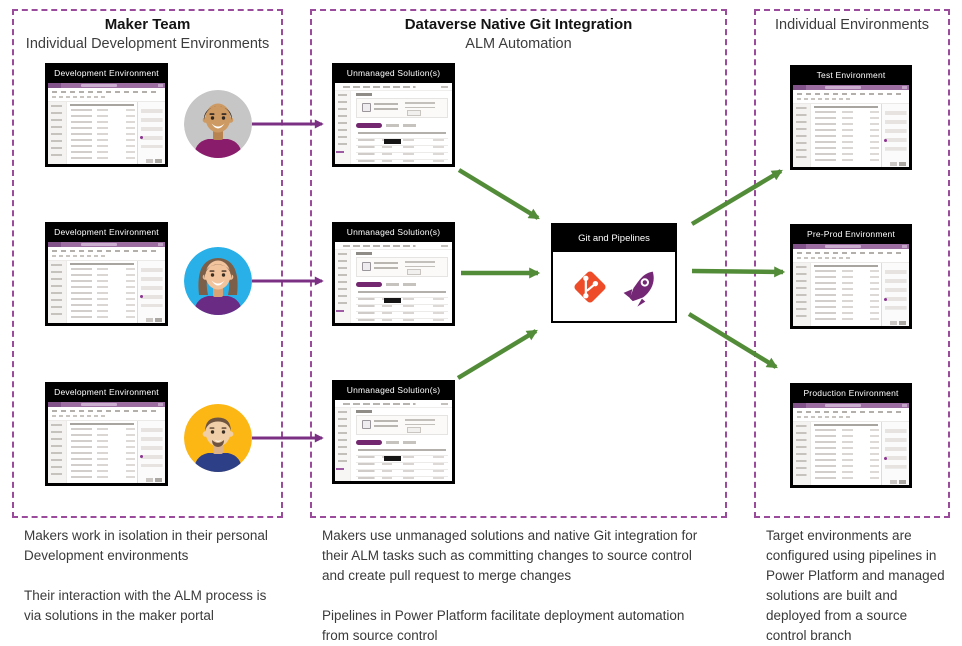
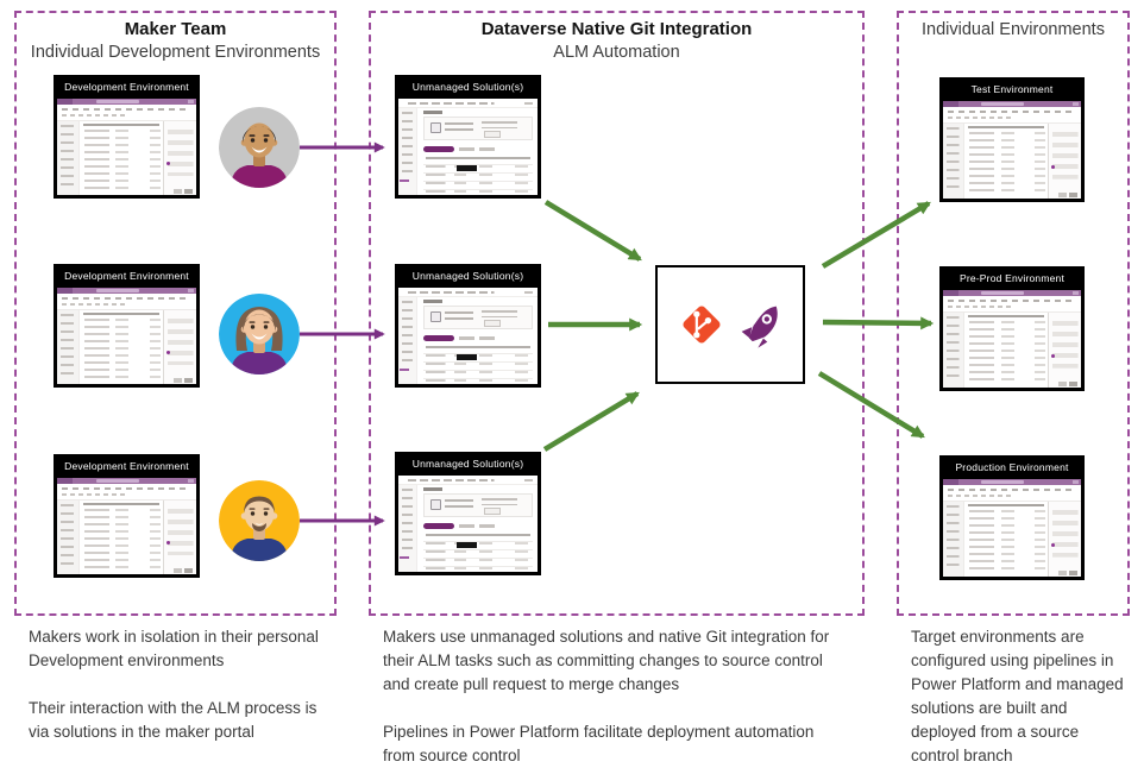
  Maker Team
  Individual Development Environments
  Dataverse Native Git Integration
  ALM Automation
  Individual Environments
  Development Environment
  Development Environment
  Development Environment
  Unmanaged Solution(s)
  Unmanaged Solution(s)
  Unmanaged Solution(s)
- Git and Pipelines
  Test Environment
  Pre-Prod Environment
  Production Environment
  Makers work in isolation in their personal
  Development environments
  Their interaction with the ALM process is
  via solutions in the maker portal
  Makers use unmanaged solutions and native Git integration for
  their ALM tasks such as committing changes to source control
  and create pull request to merge changes
  Pipelines in Power Platform facilitate deployment automation
  from source control
  Target environments are
  configured using pipelines in
  Power Platform and managed
  solutions are built and
  deployed from a source
  control branch
